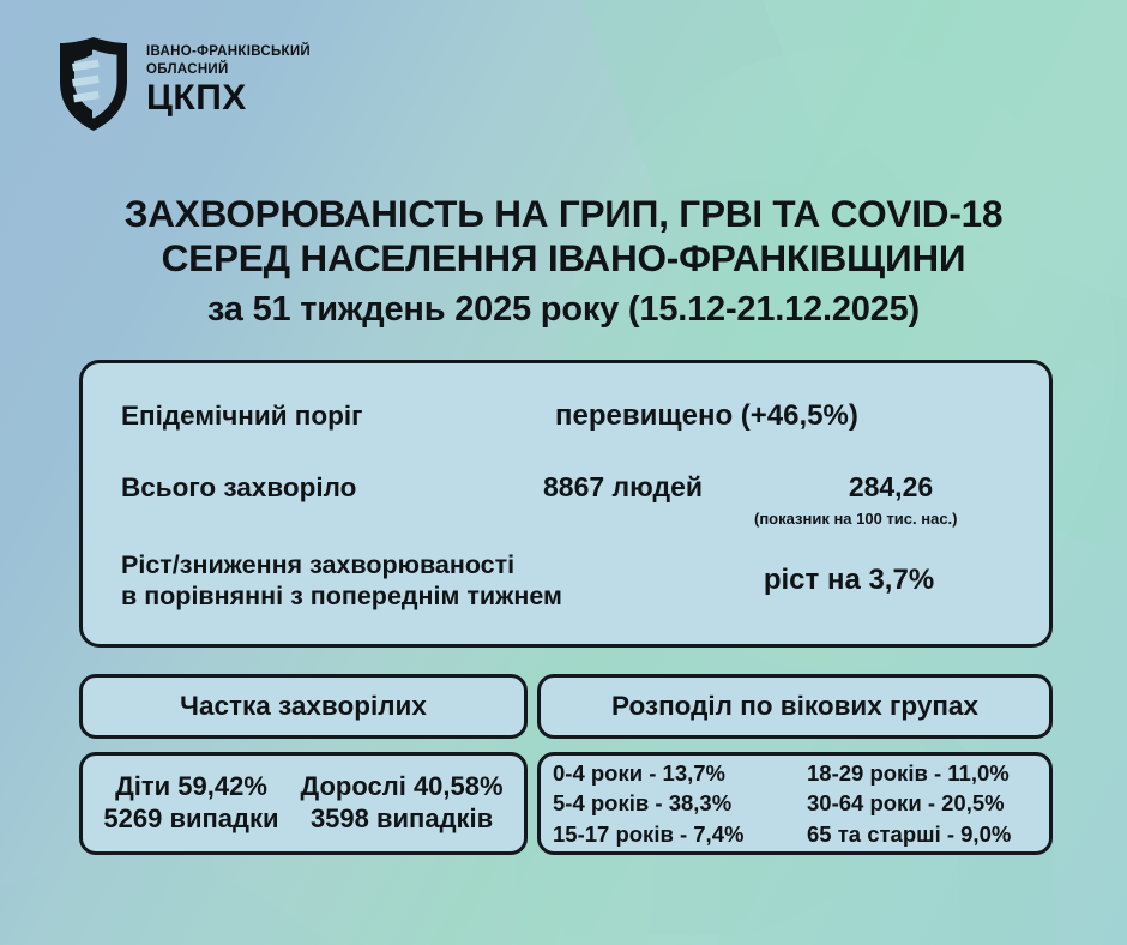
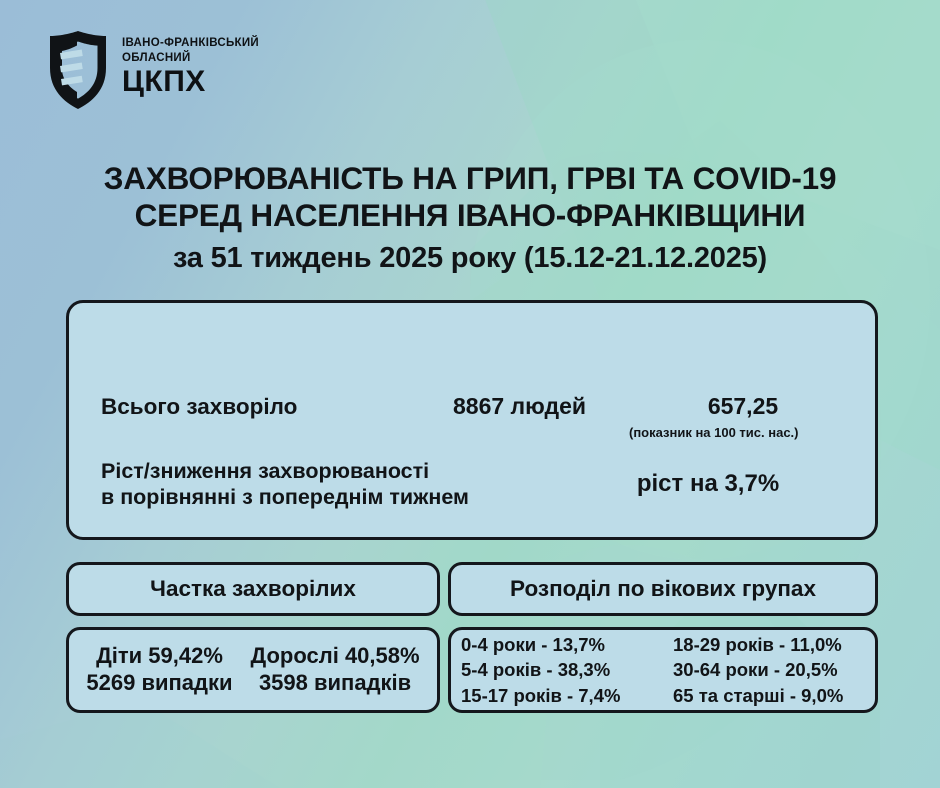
  ІВАНО-ФРАНКІВСЬКИЙ
  ОБЛАСНИЙ
  ЦКПХ
- ЗАХВОРЮВАНІСТЬ НА ГРИП, ГРВІ ТА COVID-18
+ ЗАХВОРЮВАНІСТЬ НА ГРИП, ГРВІ ТА COVID-19
  СЕРЕД НАСЕЛЕННЯ ІВАНО-ФРАНКІВЩИНИ
  за 51 тиждень 2025 року (15.12-21.12.2025)
- Епідемічний поріг
- перевищено (+46,5%)
  Всього захворіло
  8867 людей
- 284,26
+ 657,25
  (показник на 100 тис. нас.)
  Ріст/зниження захворюваності
  в порівнянні з попереднім тижнем
  ріст на 3,7%
  Частка захворілих
  Розподіл по вікових групах
  Діти 59,42%
  5269 випадки
  Дорослі 40,58%
  3598 випадків
  0-4 роки - 13,7%
  5-4 років - 38,3%
  15-17 років - 7,4%
  18-29 років - 11,0%
  30-64 роки - 20,5%
  65 та старші - 9,0%
